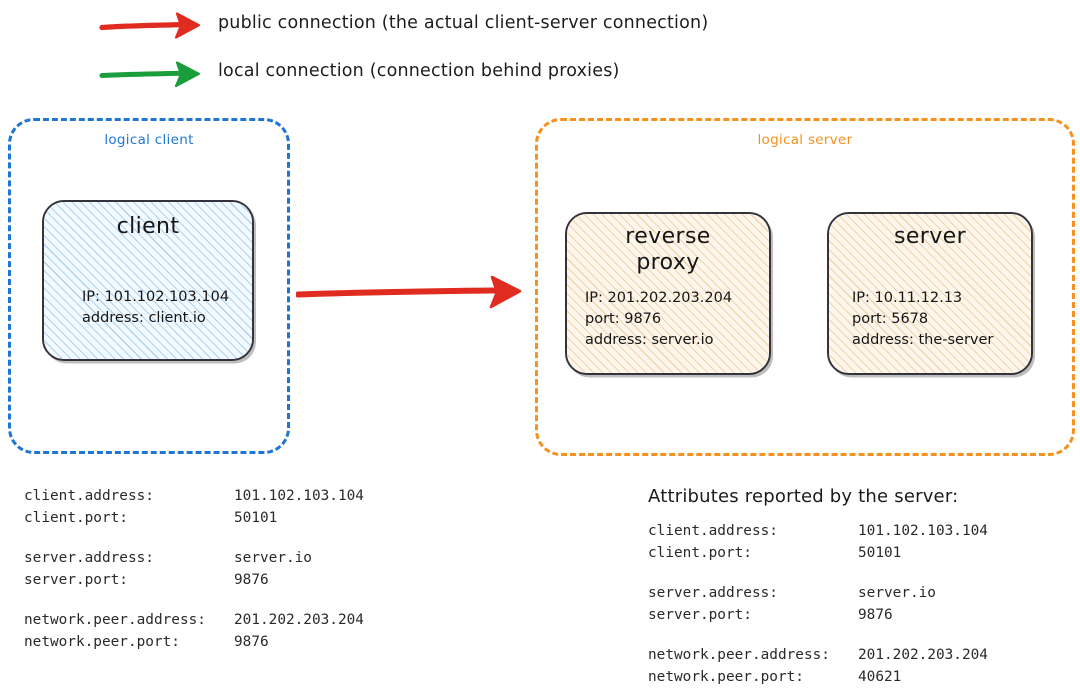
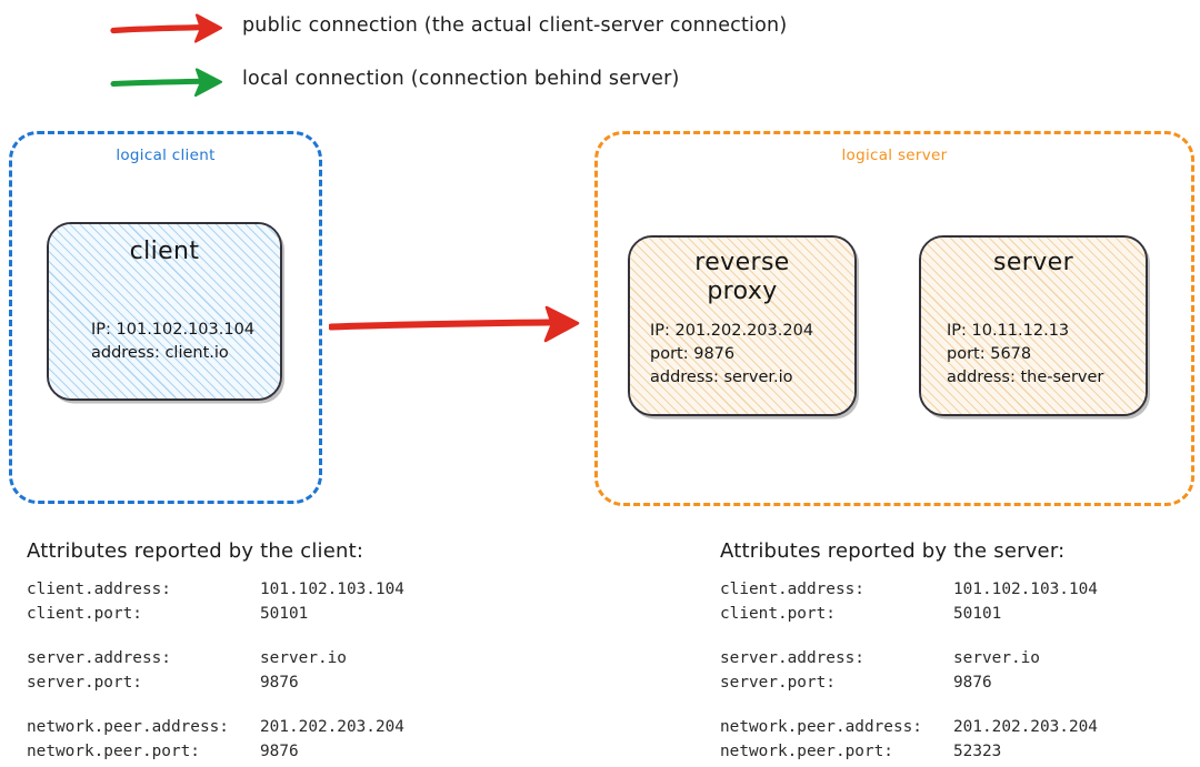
  public connection (the actual client-server connection)
- local connection (connection behind proxies)
+ local connection (connection behind server)
  logical client
  client
  IP: 101.102.103.104
  address: client.io
  logical server
  reverse
  proxy
  IP: 201.202.203.204
  port: 9876
  address: server.io
  server
  IP: 10.11.12.13
  port: 5678
  address: the-server
+ Attributes reported by the client:
  client.address:	101.102.103.104
  client.port:	50101
  server.address:	server.io
  server.port:	9876
  network.peer.address:	201.202.203.204
  network.peer.port:	9876
  Attributes reported by the server:
  client.address:	101.102.103.104
  client.port:	50101
  server.address:	server.io
  server.port:	9876
  network.peer.address:	201.202.203.204
- network.peer.port:	40621
+ network.peer.port:	52323
